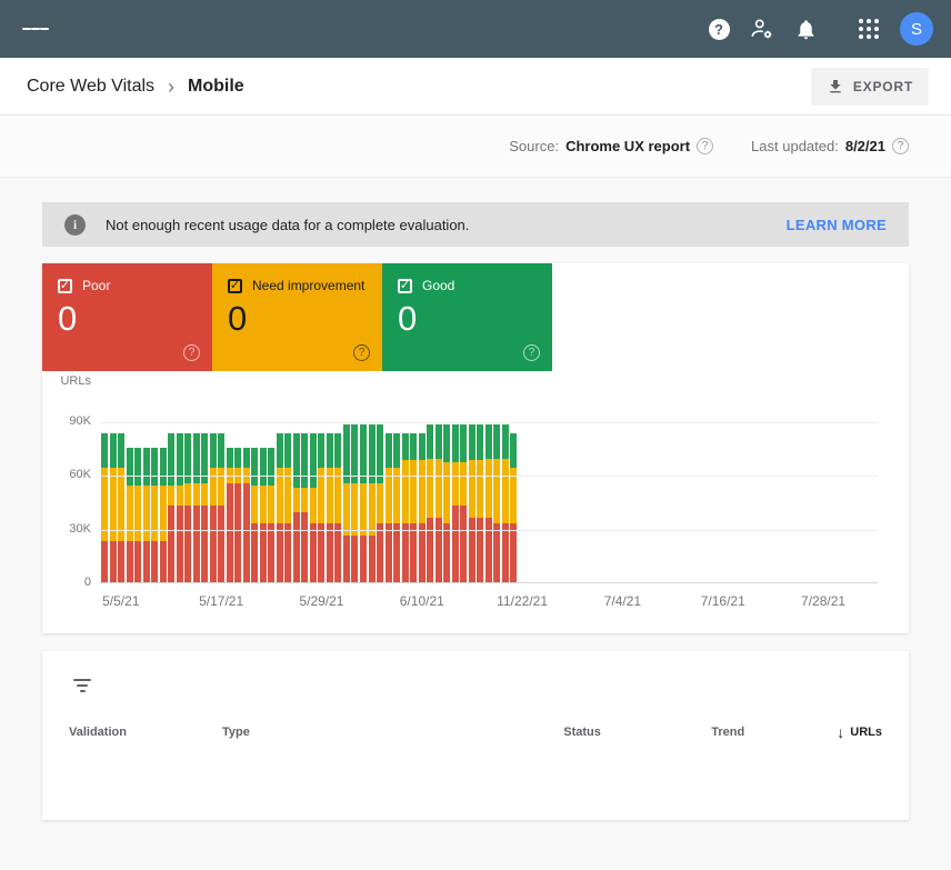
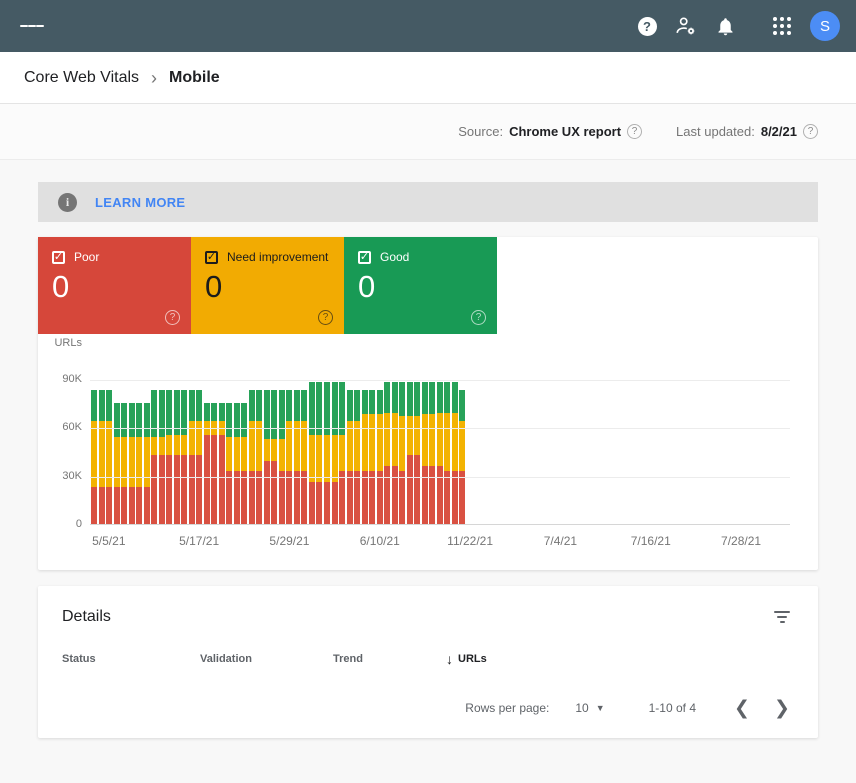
  ?
  S
  Core Web Vitals
  ›
  Mobile
- EXPORT
  Source:
  Chrome UX report
  ?
  Last updated:
  8/2/21
  ?
  i
- Not enough recent usage data for a complete evaluation.
  LEARN MORE
  ✓
  Poor
  0
  ?
  ✓
  Need improvement
  0
  ?
  ✓
  Good
  0
  ?
  URLs
  0
  30K
  60K
  90K
  5/5/21
  5/17/21
  5/29/21
  6/10/21
  11/22/21
  7/4/21
  7/16/21
  7/28/21
+ Details
- Validation
+ Status
- Type
- Status
+ Validation
  Trend
  ↓
  URLs
+ Rows per page:
+ 10
+ ▼
+ 1-10 of 4
+ ❮
+ ❯
